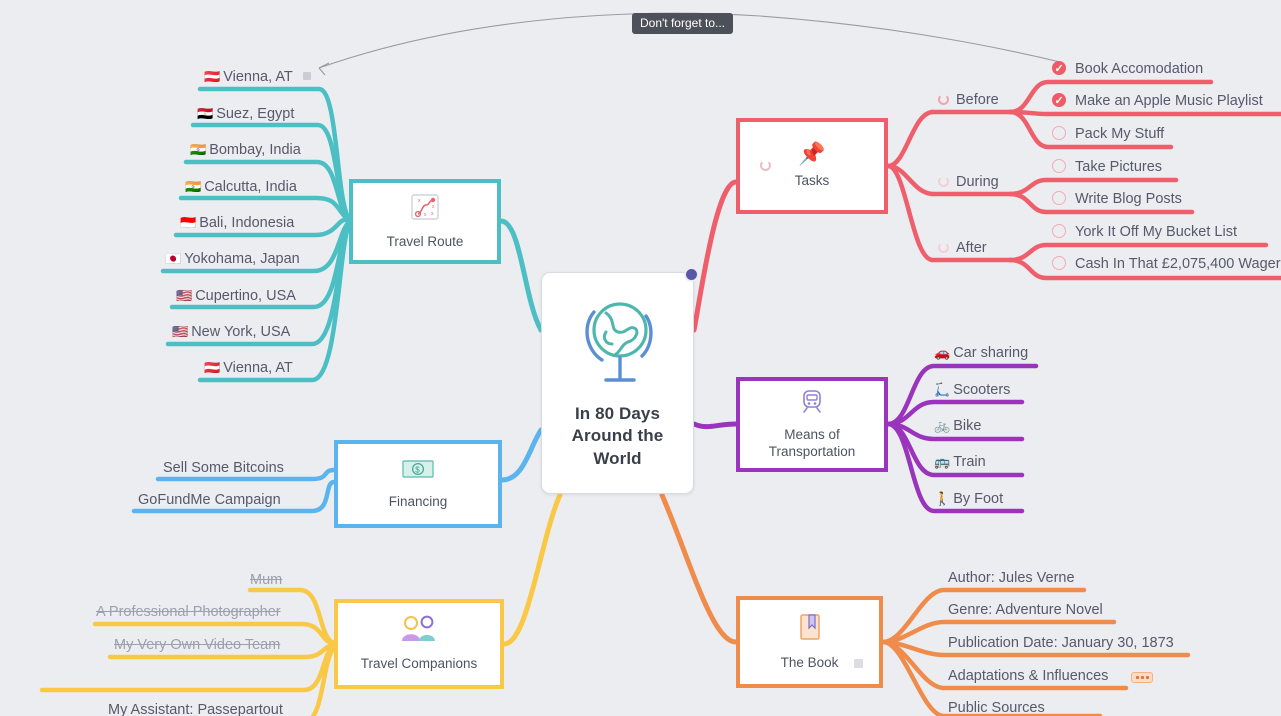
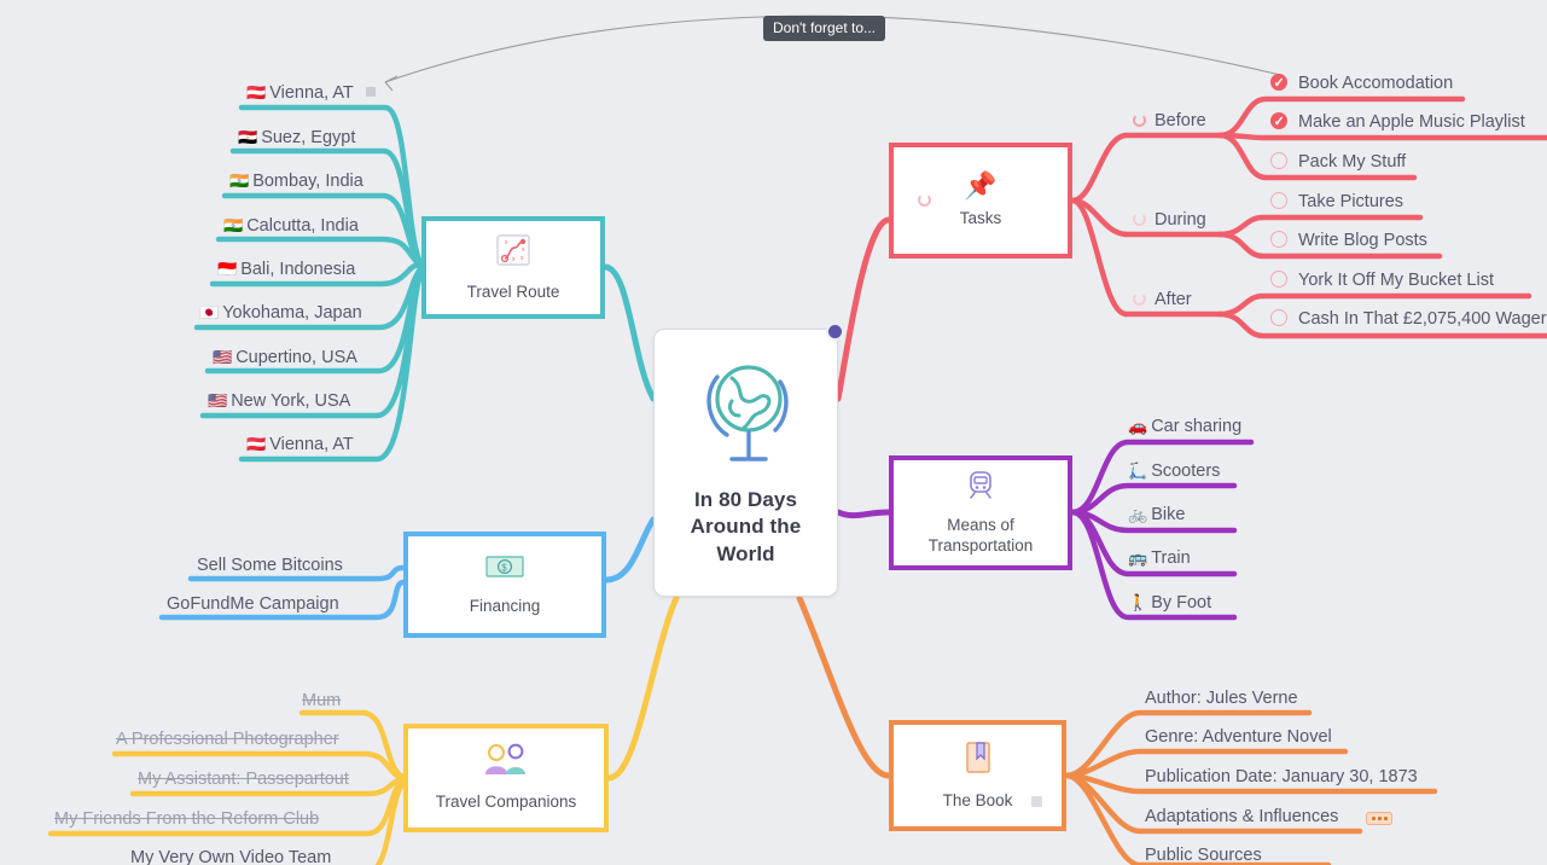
  Don't forget to...
  In 80 Days
  Around the
  World
  Travel Route
  🇦🇹 Vienna, AT
  🇪🇬 Suez, Egypt
  🇮🇳 Bombay, India
  🇮🇳 Calcutta, India
  🇮🇩 Bali, Indonesia
  🇯🇵 Yokohama, Japan
  🇺🇸 Cupertino, USA
  🇺🇸 New York, USA
  🇦🇹 Vienna, AT
  📌
  Tasks
  Before
  During
  After
  Book Accomodation
  Make an Apple Music Playlist
  Pack My Stuff
  Take Pictures
  Write Blog Posts
  York It Off My Bucket List
  Cash In That £2,075,400 Wager
  Means of
  Transportation
  🚗 Car sharing
  🛴 Scooters
  🚲 Bike
  🚌 Train
  🚶 By Foot
  $
  Financing
  Sell Some Bitcoins
  GoFundMe Campaign
  Travel Companions
  Mum
  A Professional Photographer
- My Very Own Video Team
+ My Assistant: Passepartout
+ My Friends From the Reform Club
- My Assistant: Passepartout
+ My Very Own Video Team
  The Book
  Author: Jules Verne
  Genre: Adventure Novel
  Publication Date: January 30, 1873
  Adaptations & Influences
  Public Sources
